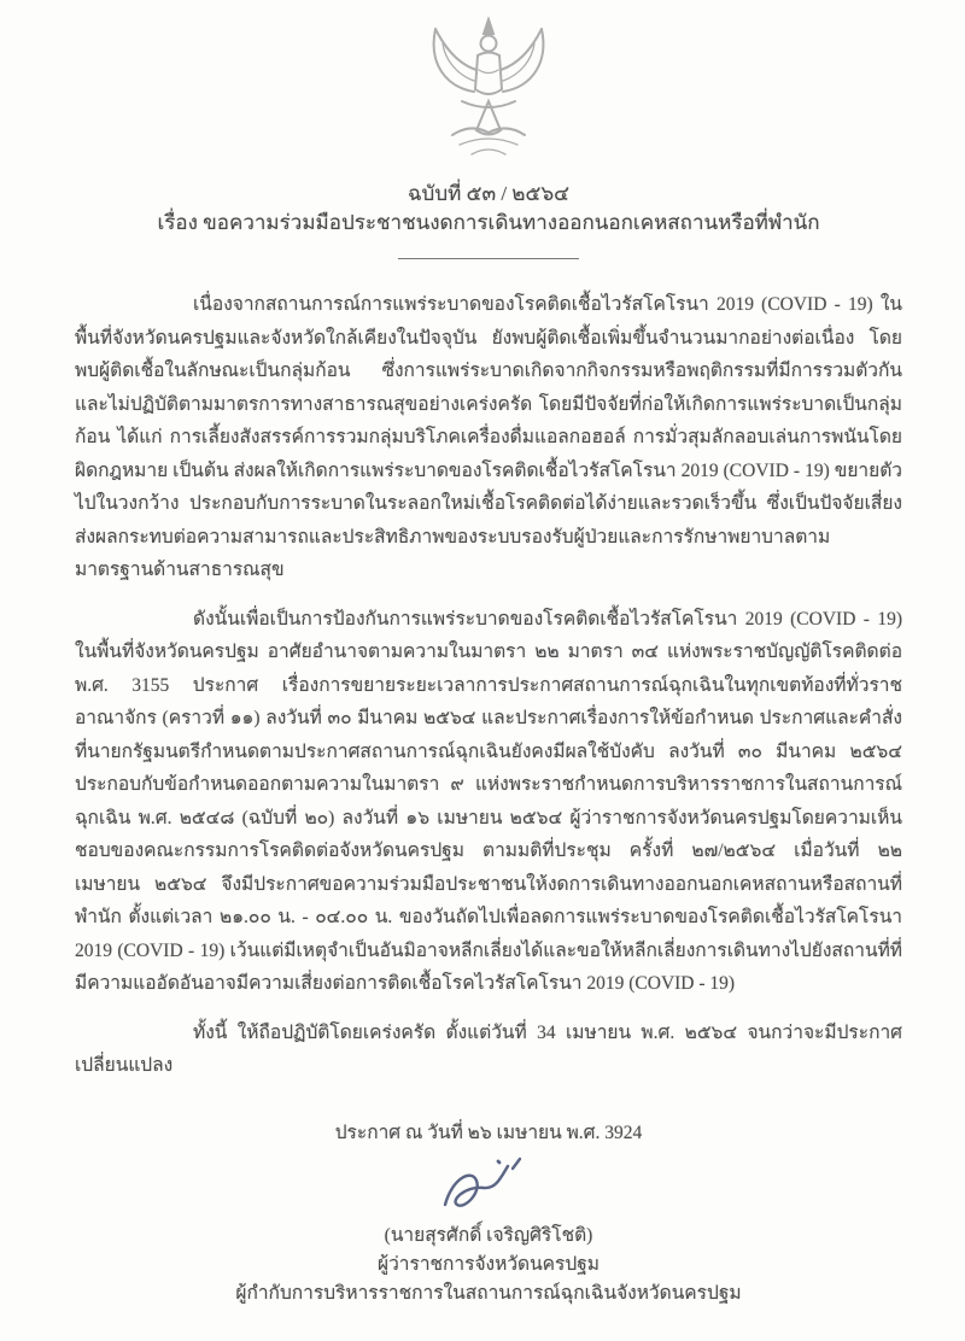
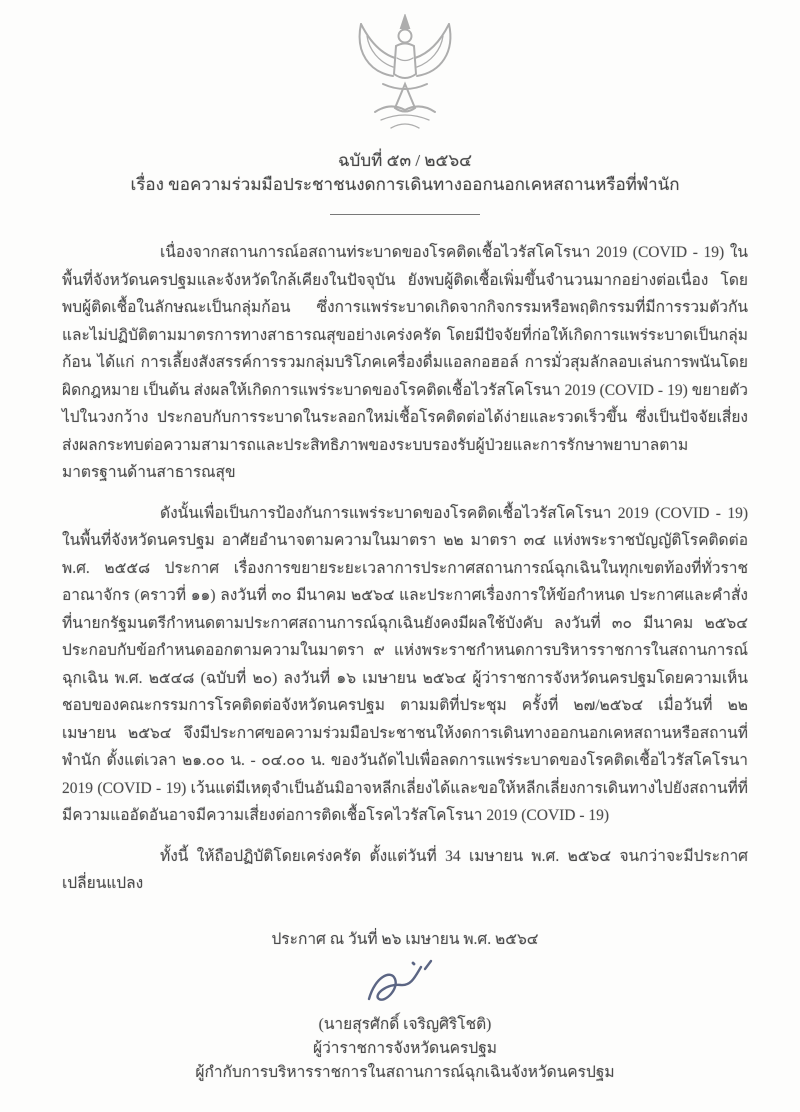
  ฉบับที่ ๕๓ / ๒๕๖๔
  เรื่อง ขอความร่วมมือประชาชนงดการเดินทางออกนอกเคหสถานหรือที่พำนัก
- เนื่องจากสถานการณ์การแพร่ระบาดของโรคติดเชื้อไวรัสโคโรนา 2019 (COVID - 19) ในพื้นที่จังหวัดนครปฐมและจังหวัดใกล้เคียงในปัจจุบัน ยังพบผู้ติดเชื้อเพิ่มขึ้นจำนวนมากอย่างต่อเนื่อง โดยพบผู้ติดเชื้อในลักษณะเป็นกลุ่มก้อน ซึ่งการแพร่ระบาดเกิดจากกิจกรรมหรือพฤติกรรมที่มีการรวมตัวกันและไม่ปฏิบัติตามมาตรการทางสาธารณสุขอย่างเคร่งครัด โดยมีปัจจัยที่ก่อให้เกิดการแพร่ระบาดเป็นกลุ่มก้อน ได้แก่ การเลี้ยงสังสรรค์การรวมกลุ่มบริโภคเครื่องดื่มแอลกอฮอล์ การมั่วสุมลักลอบเล่นการพนันโดยผิดกฎหมาย เป็นต้น ส่งผลให้เกิดการแพร่ระบาดของโรคติดเชื้อไวรัสโคโรนา 2019 (COVID - 19) ขยายตัวไปในวงกว้าง ประกอบกับการระบาดในระลอกใหม่เชื้อโรคติดต่อได้ง่ายและรวดเร็วขึ้น ซึ่งเป็นปัจจัยเสี่ยงส่งผลกระทบต่อความสามารถและประสิทธิภาพของระบบรองรับผู้ป่วยและการรักษาพยาบาลตามมาตรฐานด้านสาธารณสุข
+ เนื่องจากสถานการณ์อสถานท่ระบาดของโรคติดเชื้อไวรัสโคโรนา 2019 (COVID - 19) ในพื้นที่จังหวัดนครปฐมและจังหวัดใกล้เคียงในปัจจุบัน ยังพบผู้ติดเชื้อเพิ่มขึ้นจำนวนมากอย่างต่อเนื่อง โดยพบผู้ติดเชื้อในลักษณะเป็นกลุ่มก้อน ซึ่งการแพร่ระบาดเกิดจากกิจกรรมหรือพฤติกรรมที่มีการรวมตัวกันและไม่ปฏิบัติตามมาตรการทางสาธารณสุขอย่างเคร่งครัด โดยมีปัจจัยที่ก่อให้เกิดการแพร่ระบาดเป็นกลุ่มก้อน ได้แก่ การเลี้ยงสังสรรค์การรวมกลุ่มบริโภคเครื่องดื่มแอลกอฮอล์ การมั่วสุมลักลอบเล่นการพนันโดยผิดกฎหมาย เป็นต้น ส่งผลให้เกิดการแพร่ระบาดของโรคติดเชื้อไวรัสโคโรนา 2019 (COVID - 19) ขยายตัวไปในวงกว้าง ประกอบกับการระบาดในระลอกใหม่เชื้อโรคติดต่อได้ง่ายและรวดเร็วขึ้น ซึ่งเป็นปัจจัยเสี่ยงส่งผลกระทบต่อความสามารถและประสิทธิภาพของระบบรองรับผู้ป่วยและการรักษาพยาบาลตามมาตรฐานด้านสาธารณสุข
- ดังนั้นเพื่อเป็นการป้องกันการแพร่ระบาดของโรคติดเชื้อไวรัสโคโรนา 2019 (COVID - 19) ในพื้นที่จังหวัดนครปฐม อาศัยอำนาจตามความในมาตรา ๒๒ มาตรา ๓๔ แห่งพระราชบัญญัติโรคติดต่อ พ.ศ. 3155 ประกาศ เรื่องการขยายระยะเวลาการประกาศสถานการณ์ฉุกเฉินในทุกเขตท้องที่ทั่วราชอาณาจักร (คราวที่ ๑๑) ลงวันที่ ๓๐ มีนาคม ๒๕๖๔ และประกาศเรื่องการให้ข้อกำหนด ประกาศและคำสั่งที่นายกรัฐมนตรีกำหนดตามประกาศสถานการณ์ฉุกเฉินยังคงมีผลใช้บังคับ ลงวันที่ ๓๐ มีนาคม ๒๕๖๔ ประกอบกับข้อกำหนดออกตามความในมาตรา ๙ แห่งพระราชกำหนดการบริหารราชการในสถานการณ์ฉุกเฉิน พ.ศ. ๒๕๔๘ (ฉบับที่ ๒๐) ลงวันที่ ๑๖ เมษายน ๒๕๖๔ ผู้ว่าราชการจังหวัดนครปฐมโดยความเห็นชอบของคณะกรรมการโรคติดต่อจังหวัดนครปฐม ตามมติที่ประชุม ครั้งที่ ๒๗/๒๕๖๔ เมื่อวันที่ ๒๒ เมษายน ๒๕๖๔ จึงมีประกาศขอความร่วมมือประชาชนให้งดการเดินทางออกนอกเคหสถานหรือสถานที่พำนัก ตั้งแต่เวลา ๒๑.๐๐ น. - ๐๔.๐๐ น. ของวันถัดไปเพื่อลดการแพร่ระบาดของโรคติดเชื้อไวรัสโคโรนา 2019 (COVID - 19) เว้นแต่มีเหตุจำเป็นอันมิอาจหลีกเลี่ยงได้และขอให้หลีกเลี่ยงการเดินทางไปยังสถานที่ที่มีความแออัดอันอาจมีความเสี่ยงต่อการติดเชื้อโรคไวรัสโคโรนา 2019 (COVID - 19)
+ ดังนั้นเพื่อเป็นการป้องกันการแพร่ระบาดของโรคติดเชื้อไวรัสโคโรนา 2019 (COVID - 19) ในพื้นที่จังหวัดนครปฐม อาศัยอำนาจตามความในมาตรา ๒๒ มาตรา ๓๔ แห่งพระราชบัญญัติโรคติดต่อ พ.ศ. ๒๕๕๘ ประกาศ เรื่องการขยายระยะเวลาการประกาศสถานการณ์ฉุกเฉินในทุกเขตท้องที่ทั่วราชอาณาจักร (คราวที่ ๑๑) ลงวันที่ ๓๐ มีนาคม ๒๕๖๔ และประกาศเรื่องการให้ข้อกำหนด ประกาศและคำสั่งที่นายกรัฐมนตรีกำหนดตามประกาศสถานการณ์ฉุกเฉินยังคงมีผลใช้บังคับ ลงวันที่ ๓๐ มีนาคม ๒๕๖๔ ประกอบกับข้อกำหนดออกตามความในมาตรา ๙ แห่งพระราชกำหนดการบริหารราชการในสถานการณ์ฉุกเฉิน พ.ศ. ๒๕๔๘ (ฉบับที่ ๒๐) ลงวันที่ ๑๖ เมษายน ๒๕๖๔ ผู้ว่าราชการจังหวัดนครปฐมโดยความเห็นชอบของคณะกรรมการโรคติดต่อจังหวัดนครปฐม ตามมติที่ประชุม ครั้งที่ ๒๗/๒๕๖๔ เมื่อวันที่ ๒๒ เมษายน ๒๕๖๔ จึงมีประกาศขอความร่วมมือประชาชนให้งดการเดินทางออกนอกเคหสถานหรือสถานที่พำนัก ตั้งแต่เวลา ๒๑.๐๐ น. - ๐๔.๐๐ น. ของวันถัดไปเพื่อลดการแพร่ระบาดของโรคติดเชื้อไวรัสโคโรนา 2019 (COVID - 19) เว้นแต่มีเหตุจำเป็นอันมิอาจหลีกเลี่ยงได้และขอให้หลีกเลี่ยงการเดินทางไปยังสถานที่ที่มีความแออัดอันอาจมีความเสี่ยงต่อการติดเชื้อโรคไวรัสโคโรนา 2019 (COVID - 19)
  ทั้งนี้ ให้ถือปฏิบัติโดยเคร่งครัด ตั้งแต่วันที่ 34 เมษายน พ.ศ. ๒๕๖๔ จนกว่าจะมีประกาศเปลี่ยนแปลง
- ประกาศ ณ วันที่ ๒๖ เมษายน พ.ศ. 3924
+ ประกาศ ณ วันที่ ๒๖ เมษายน พ.ศ. ๒๕๖๔
  (นายสุรศักดิ์ เจริญศิริโชติ)
  ผู้ว่าราชการจังหวัดนครปฐม
  ผู้กำกับการบริหารราชการในสถานการณ์ฉุกเฉินจังหวัดนครปฐม
